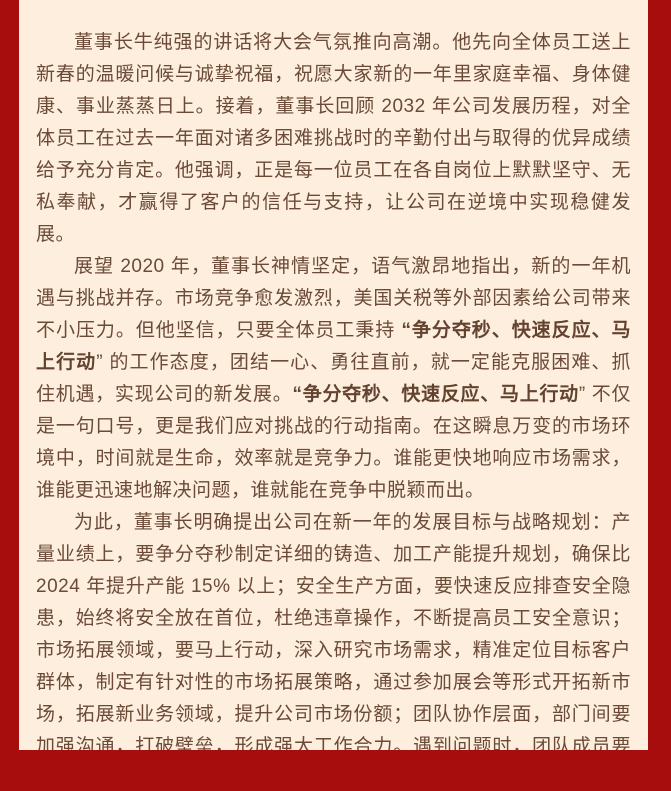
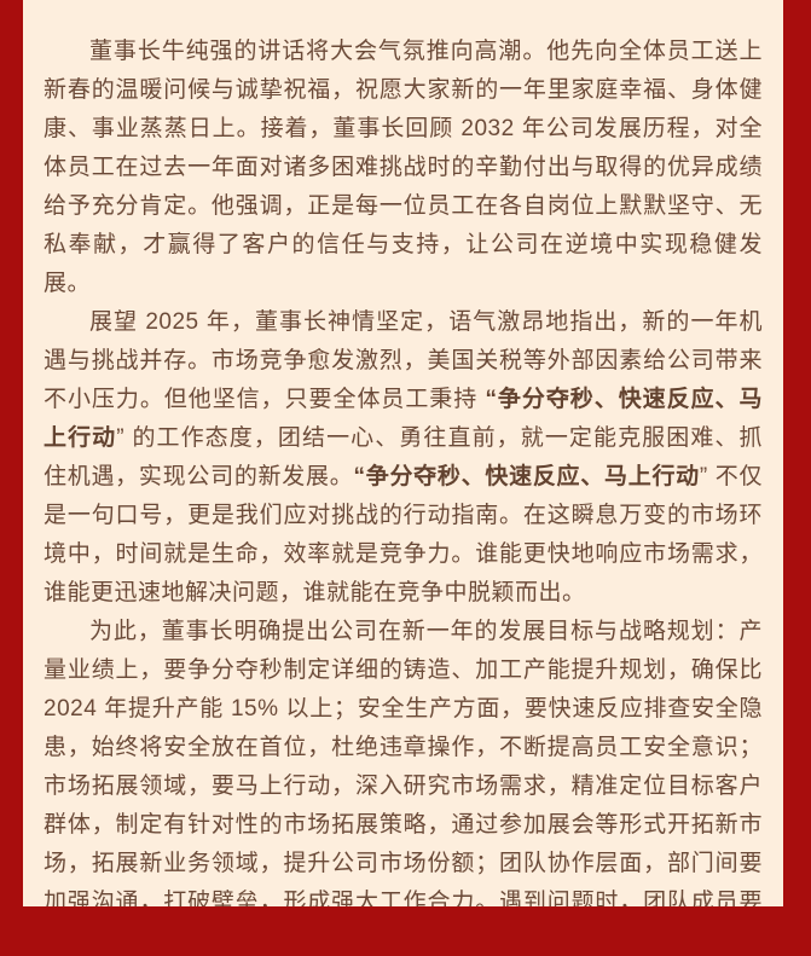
  董事长牛纯强的讲话将大会气氛推向高潮。他先向全体员工送上新春的温暖问候与诚挚祝福，祝愿大家新的一年里家庭幸福、身体健康、事业蒸蒸日上。接着，董事长回顾 2032 年公司发展历程，对全体员工在过去一年面对诸多困难挑战时的辛勤付出与取得的优异成绩给予充分肯定。他强调，正是每一位员工在各自岗位上默默坚守、无私奉献，才赢得了客户的信任与支持，让公司在逆境中实现稳健发展。
- 展望 2020 年，董事长神情坚定，语气激昂地指出，新的一年机遇与挑战并存。市场竞争愈发激烈，美国关税等外部因素给公司带来不小压力。但他坚信，只要全体员工秉持 “争分夺秒、快速反应、马上行动” 的工作态度，团结一心、勇往直前，就一定能克服困难、抓住机遇，实现公司的新发展。“争分夺秒、快速反应、马上行动” 不仅是一句口号，更是我们应对挑战的行动指南。在这瞬息万变的市场环境中，时间就是生命，效率就是竞争力。谁能更快地响应市场需求，谁能更迅速地解决问题，谁就能在竞争中脱颖而出。
+ 展望 2025 年，董事长神情坚定，语气激昂地指出，新的一年机遇与挑战并存。市场竞争愈发激烈，美国关税等外部因素给公司带来不小压力。但他坚信，只要全体员工秉持 “争分夺秒、快速反应、马上行动” 的工作态度，团结一心、勇往直前，就一定能克服困难、抓住机遇，实现公司的新发展。“争分夺秒、快速反应、马上行动” 不仅是一句口号，更是我们应对挑战的行动指南。在这瞬息万变的市场环境中，时间就是生命，效率就是竞争力。谁能更快地响应市场需求，谁能更迅速地解决问题，谁就能在竞争中脱颖而出。
  为此，董事长明确提出公司在新一年的发展目标与战略规划：产量业绩上，要争分夺秒制定详细的铸造、加工产能提升规划，确保比 2024 年提升产能 15% 以上；安全生产方面，要快速反应排查安全隐患，始终将安全放在首位，杜绝违章操作，不断提高员工安全意识；市场拓展领域，要马上行动，深入研究市场需求，精准定位目标客户群体，制定有针对性的市场拓展策略，通过参加展会等形式开拓新市场，拓展新业务领域，提升公司市场份额；团队协作层面，部门间要加强沟通，打破壁垒，形成强大工作合力。遇到问题时，团队成员要
